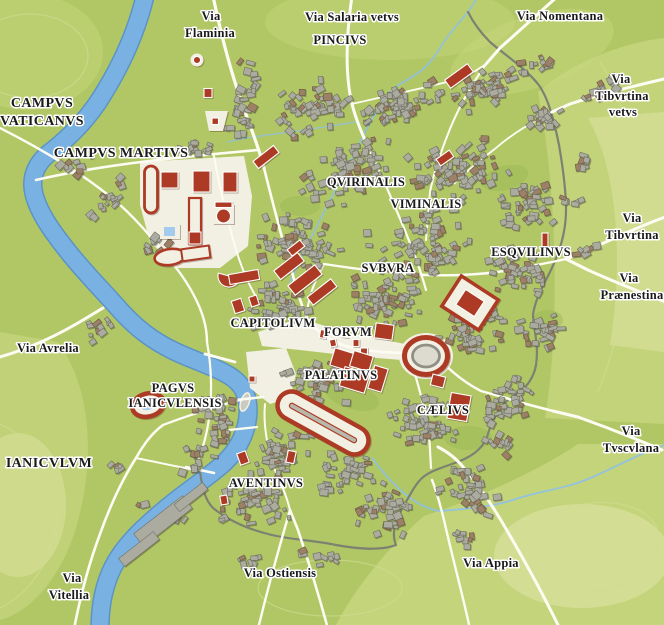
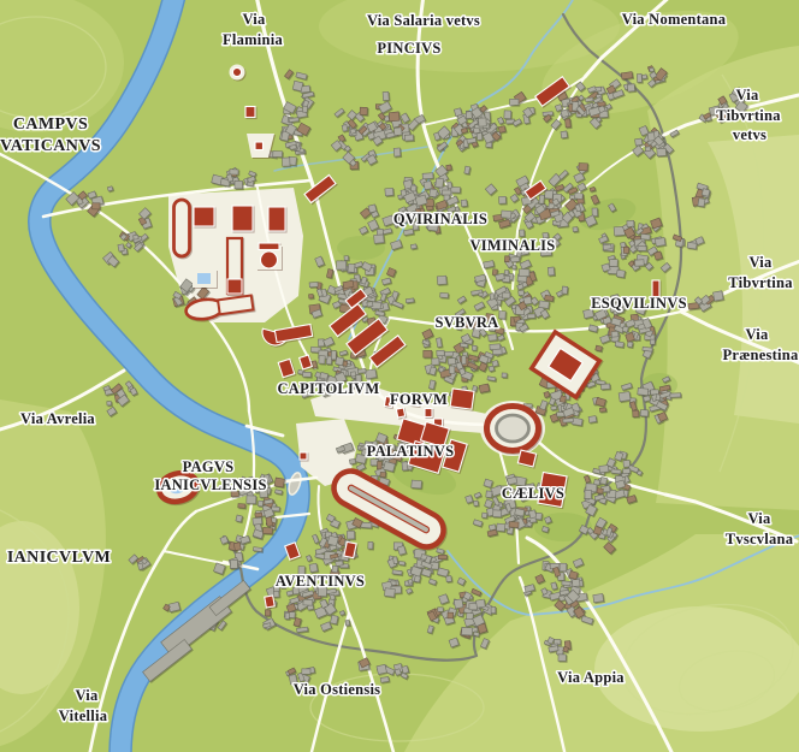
  Via
  Flaminia
  Via Salaria vetvs
  PINCIVS
  Via Nomentana
  Via
  Tibvrtina
  vetvs
  CAMPVS
  VATICANVS
- CAMPVS MARTIVS
  QVIRINALIS
  VIMINALIS
  SVBVRA
  ESQVILINVS
  Via
  Tibvrtina
  Via
  Prænestina
  CAPITOLIVM
  FORVM
  PALATINVS
  CÆLIVS
  Via Avrelia
  PAGVS
  IANICVLENSIS
  IANICVLVM
  AVENTINVS
  Via Ostiensis
  Via Appia
  Via
  Tvscvlana
  Via
  Vitellia
